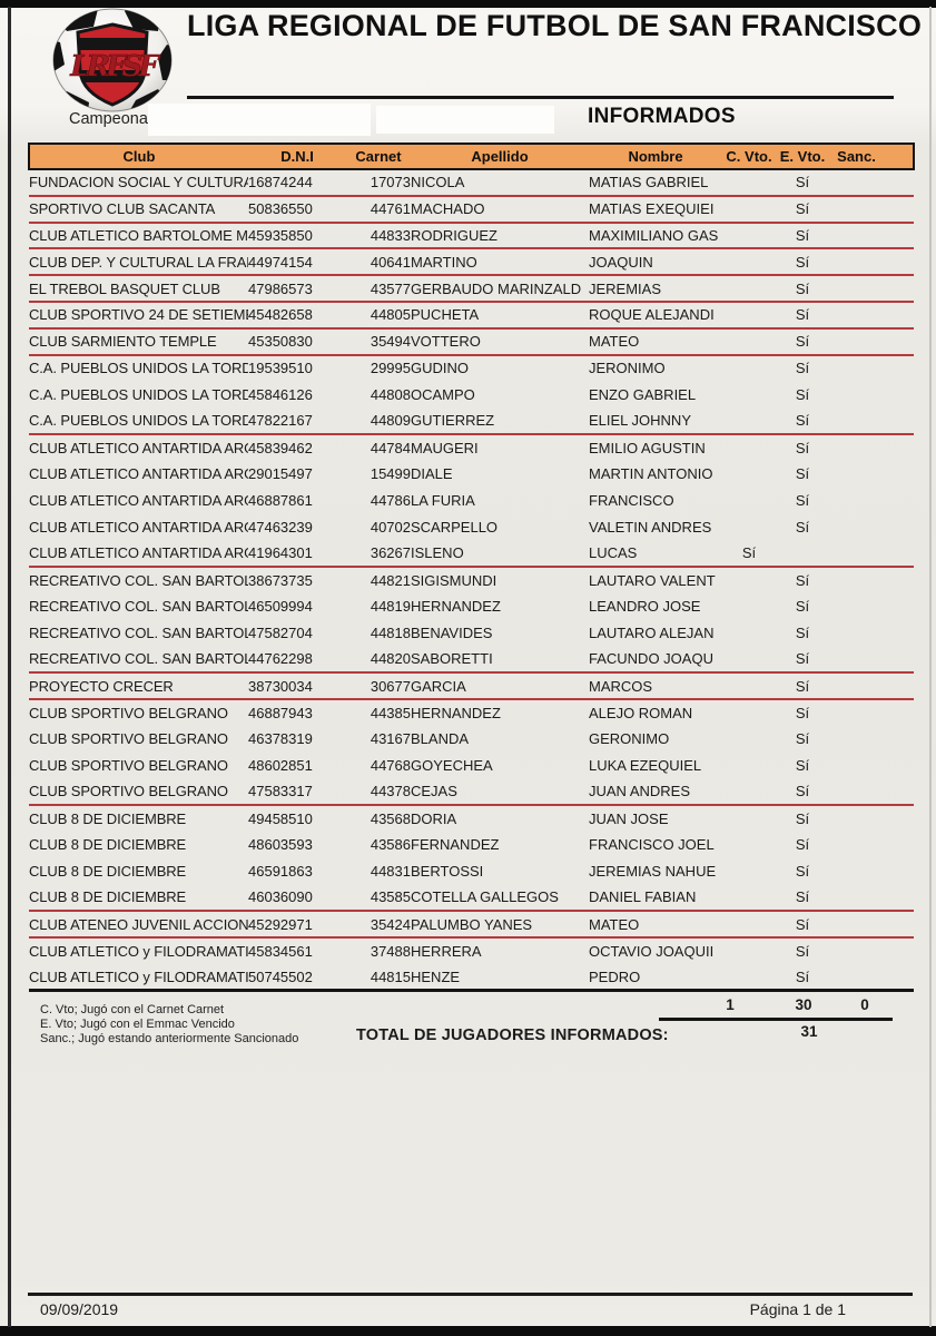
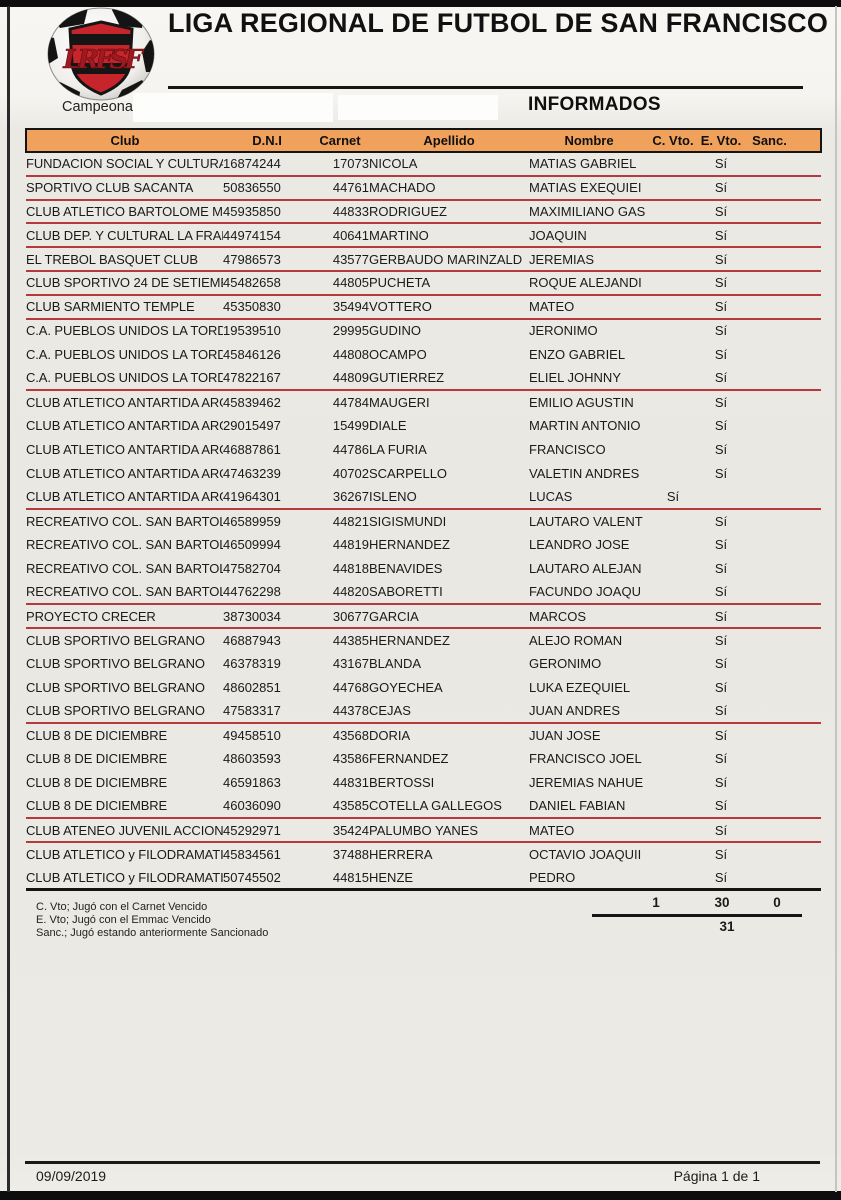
  LRFSF
  LIGA REGIONAL DE FUTBOL DE SAN FRANCISCO
  Campeona
  INFORMADOS
  Club	D.N.I	Carnet	Apellido	Nombre	C. Vto.	E. Vto.	Sanc.
  FUNDACION SOCIAL Y CULTUR	16874244	17073	NICOLA	MATIAS GABRIEL		Sí
  SPORTIVO CLUB SACANTA	50836550	44761	MACHADO	MATIAS EXEQUIEI		Sí
  CLUB ATLETICO BARTOLOME M	45935850	44833	RODRIGUEZ	MAXIMILIANO GAS		Sí
  CLUB DEP. Y CULTURAL LA FRA	44974154	40641	MARTINO	JOAQUIN		Sí
  EL TREBOL BASQUET CLUB	47986573	43577	GERBAUDO MARINZALD	JEREMIAS		Sí
  CLUB SPORTIVO 24 DE SETIEM	45482658	44805	PUCHETA	ROQUE ALEJANDI		Sí
  CLUB SARMIENTO TEMPLE	45350830	35494	VOTTERO	MATEO		Sí
  C.A. PUEBLOS UNIDOS LA TORD	19539510	29995	GUDINO	JERONIMO		Sí
  C.A. PUEBLOS UNIDOS LA TORD	45846126	44808	OCAMPO	ENZO GABRIEL		Sí
  C.A. PUEBLOS UNIDOS LA TORD	47822167	44809	GUTIERREZ	ELIEL JOHNNY		Sí
  CLUB ATLETICO ANTARTIDA AR	45839462	44784	MAUGERI	EMILIO AGUSTIN		Sí
  CLUB ATLETICO ANTARTIDA AR	29015497	15499	DIALE	MARTIN ANTONIO		Sí
  CLUB ATLETICO ANTARTIDA AR	46887861	44786	LA FURIA	FRANCISCO		Sí
  CLUB ATLETICO ANTARTIDA AR	47463239	40702	SCARPELLO	VALETIN ANDRES		Sí
  CLUB ATLETICO ANTARTIDA AR	41964301	36267	ISLENO	LUCAS	Sí
- RECREATIVO COL. SAN BARTOL	38673735	44821	SIGISMUNDI	LAUTARO VALENT		Sí
+ RECREATIVO COL. SAN BARTOL	46589959	44821	SIGISMUNDI	LAUTARO VALENT		Sí
  RECREATIVO COL. SAN BARTOL	46509994	44819	HERNANDEZ	LEANDRO JOSE		Sí
  RECREATIVO COL. SAN BARTOL	47582704	44818	BENAVIDES	LAUTARO ALEJAN		Sí
  RECREATIVO COL. SAN BARTOL	44762298	44820	SABORETTI	FACUNDO JOAQU		Sí
  PROYECTO CRECER	38730034	30677	GARCIA	MARCOS		Sí
  CLUB SPORTIVO BELGRANO	46887943	44385	HERNANDEZ	ALEJO ROMAN		Sí
  CLUB SPORTIVO BELGRANO	46378319	43167	BLANDA	GERONIMO		Sí
  CLUB SPORTIVO BELGRANO	48602851	44768	GOYECHEA	LUKA EZEQUIEL		Sí
  CLUB SPORTIVO BELGRANO	47583317	44378	CEJAS	JUAN ANDRES		Sí
  CLUB 8 DE DICIEMBRE	49458510	43568	DORIA	JUAN JOSE		Sí
  CLUB 8 DE DICIEMBRE	48603593	43586	FERNANDEZ	FRANCISCO JOEL		Sí
  CLUB 8 DE DICIEMBRE	46591863	44831	BERTOSSI	JEREMIAS NAHUE		Sí
  CLUB 8 DE DICIEMBRE	46036090	43585	COTELLA GALLEGOS	DANIEL FABIAN		Sí
  CLUB ATENEO JUVENIL ACCION	45292971	35424	PALUMBO YANES	MATEO		Sí
  CLUB ATLETICO y FILODRAMATI	45834561	37488	HERRERA	OCTAVIO JOAQUII		Sí
  CLUB ATLETICO y FILODRAMATI	50745502	44815	HENZE	PEDRO		Sí
  1
  30
  0
  31
- TOTAL DE JUGADORES INFORMADOS:
- C. Vto; Jugó con el Carnet Carnet
+ C. Vto; Jugó con el Carnet Vencido
  E. Vto; Jugó con el Emmac Vencido
  Sanc.; Jugó estando anteriormente Sancionado
  09/09/2019
  Página 1 de 1
